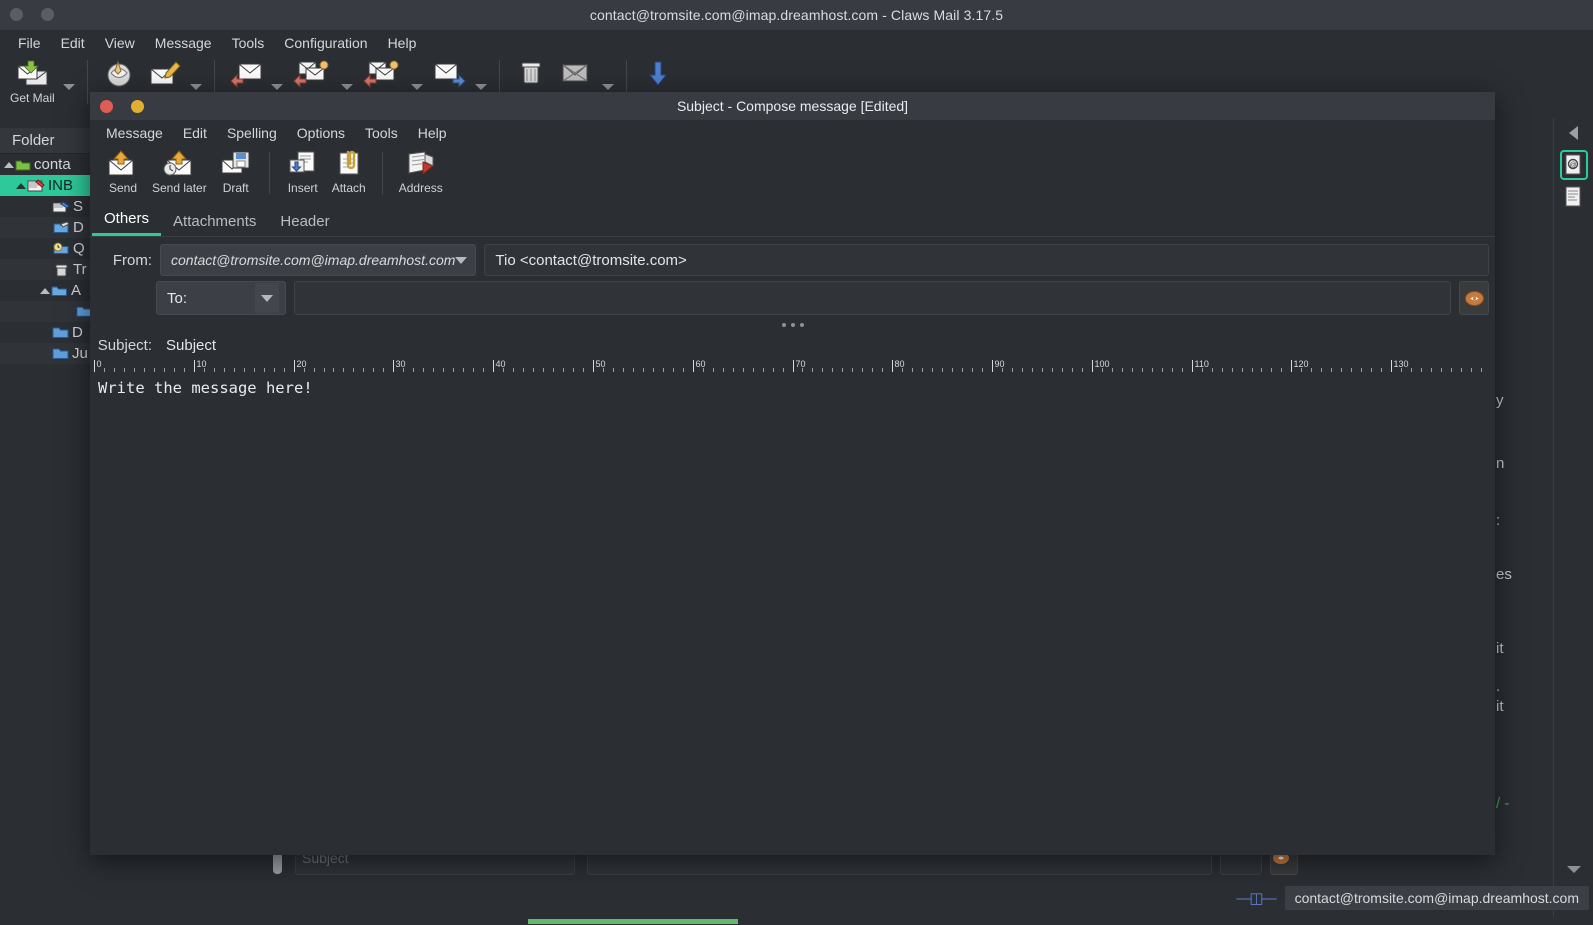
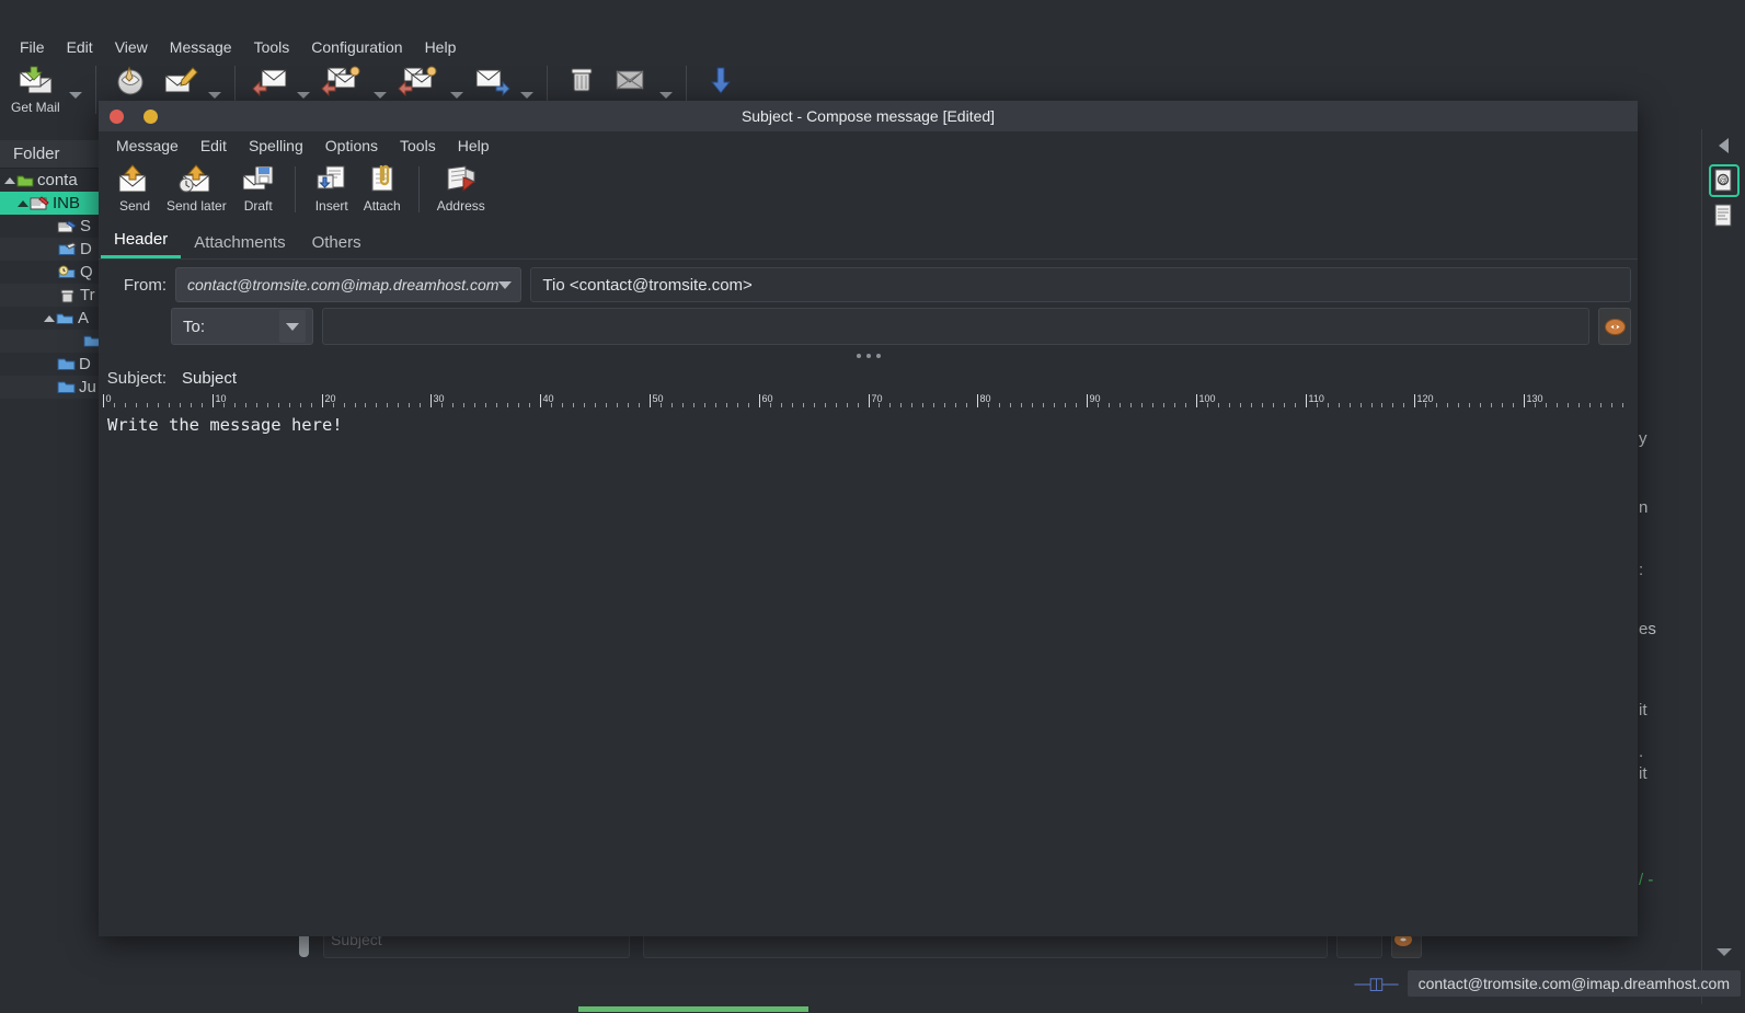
- contact@tromsite.com@imap.dreamhost.com - Claws Mail 3.17.5
  File
  Edit
  View
  Message
  Tools
  Configuration
  Help
  Get Mail
  Folder
  conta
  INB
  S
  D
  Q
  Tr
  A
  D
  Ju
  y
  n
  :
  es
  it
  .
  it
  / -
  Subject
  —◫—
  contact@tromsite.com@imap.dreamhost.com
  Subject - Compose message [Edited]
  Message
  Edit
  Spelling
  Options
  Tools
  Help
  Send
  Send later
  Draft
  Insert
  Attach
  Address
- Others
+ Header
  Attachments
- Header
+ Others
  From:
  contact@tromsite.com@imap.dreamhost.com
  Tio <contact@tromsite.com>
  To:
  Subject:
  Subject
  0
  10
  20
  30
  40
  50
  60
  70
  80
  90
  100
  110
  120
  130
  Write the message here!
